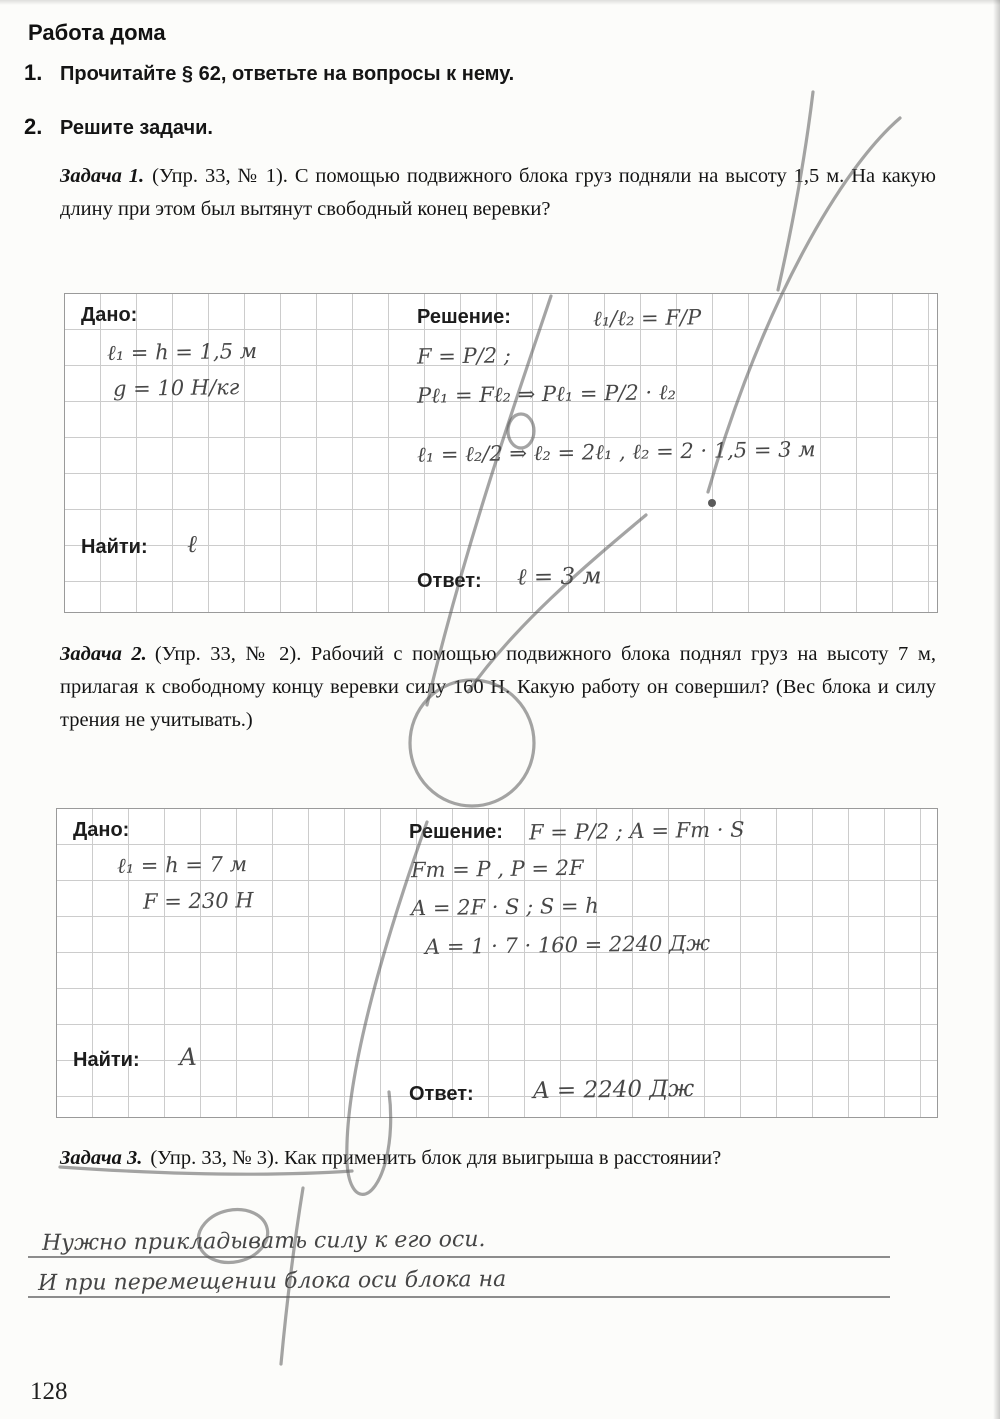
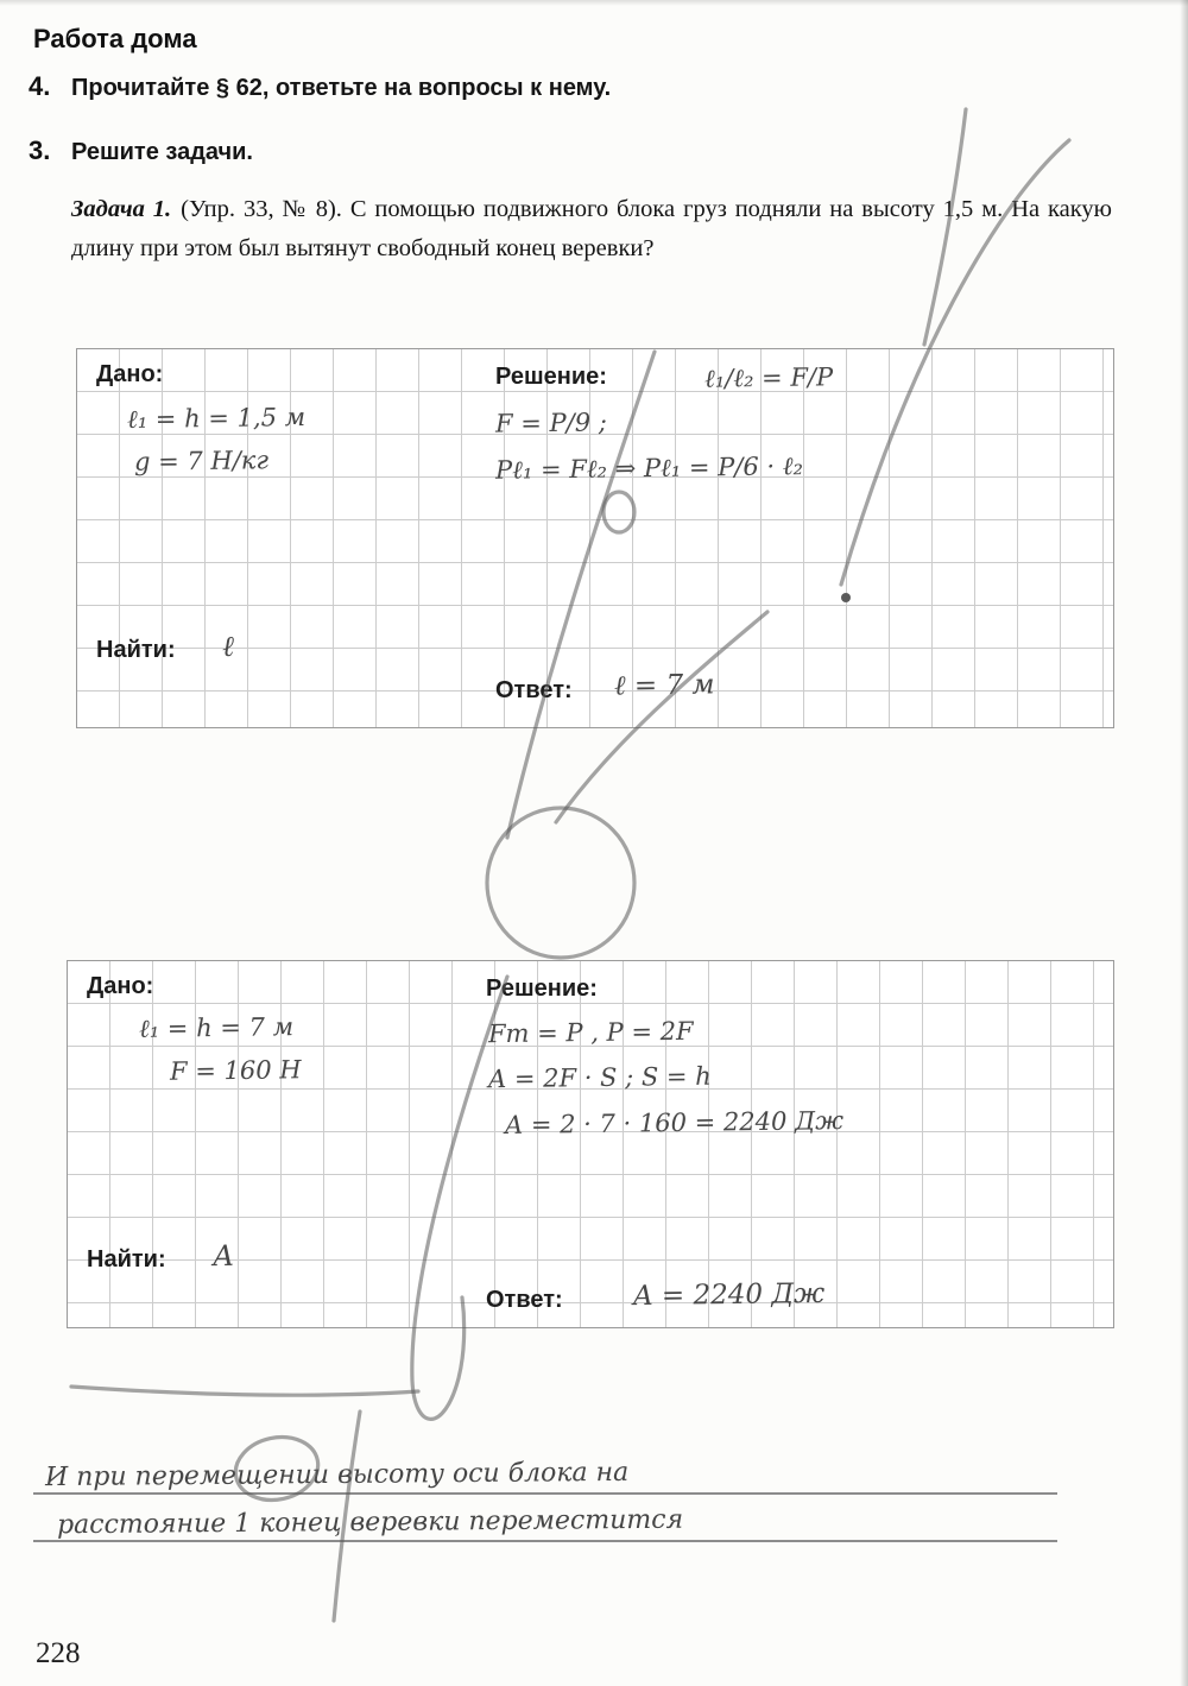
  Работа дома
- 1. Прочитайте § 62, ответьте на вопросы к нему.
+ 4. Прочитайте § 62, ответьте на вопросы к нему.
- 2. Решите задачи.
+ 3. Решите задачи.
- Задача 1. (Упр. 33, № 1). С помощью подвижного блока груз подняли на высоту 1,5 м. На какую длину при этом был вытянут свободный конец веревки?
+ Задача 1. (Упр. 33, № 8). С помощью подвижного блока груз подняли на высоту 1,5 м. На какую длину при этом был вытянут свободный конец веревки?
  Дано:
  ℓ₁ = h = 1,5 м
- g = 10 Н/кг
+ g = 7 Н/кг
  Решение:
  ℓ₁/ℓ₂ = F/P
- F = P/2 ;
+ F = P/9 ;
- Pℓ₁ = Fℓ₂ ⇒ Pℓ₁ = P/2 · ℓ₂
+ Pℓ₁ = Fℓ₂ ⇒ Pℓ₁ = P/6 · ℓ₂
- ℓ₁ = ℓ₂/2 ⇒ ℓ₂ = 2ℓ₁ , ℓ₂ = 2 · 1,5 = 3 м
  Найти:
  ℓ
  Ответ:
- ℓ = 3 м
+ ℓ = 7 м
- Задача 2. (Упр. 33, № 2). Рабочий с помощью подвижного блока поднял груз на высоту 7 м, прилагая к свободному концу веревки силу 160 Н. Какую работу он совершил? (Вес блока и силу трения не учитывать.)
  Дано:
  ℓ₁ = h = 7 м
- F = 230 Н
+ F = 160 Н
  Решение:
- F = P/2 ; A = Fт · S
  Fт = P , P = 2F
  A = 2F · S ; S = h
- A = 1 · 7 · 160 = 2240 Дж
+ A = 2 · 7 · 160 = 2240 Дж
  Найти:
  А
  Ответ:
  A = 2240 Дж
- Задача 3. (Упр. 33, № 3). Как применить блок для выигрыша в расстоянии?
- Нужно прикладывать силу к его оси.
- И при перемещении блока оси блока на
+ И при перемещении высоту оси блока на
+ расстояние 1 конец веревки переместится
- 128
+ 228
